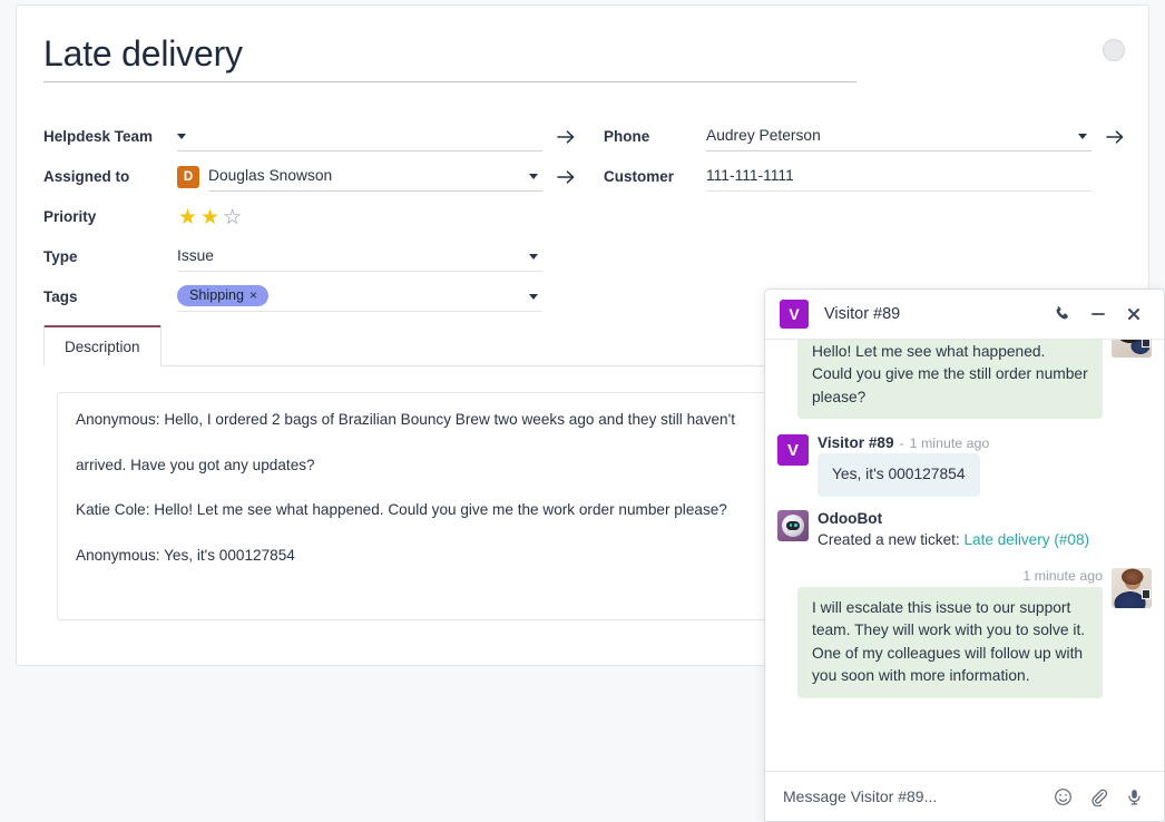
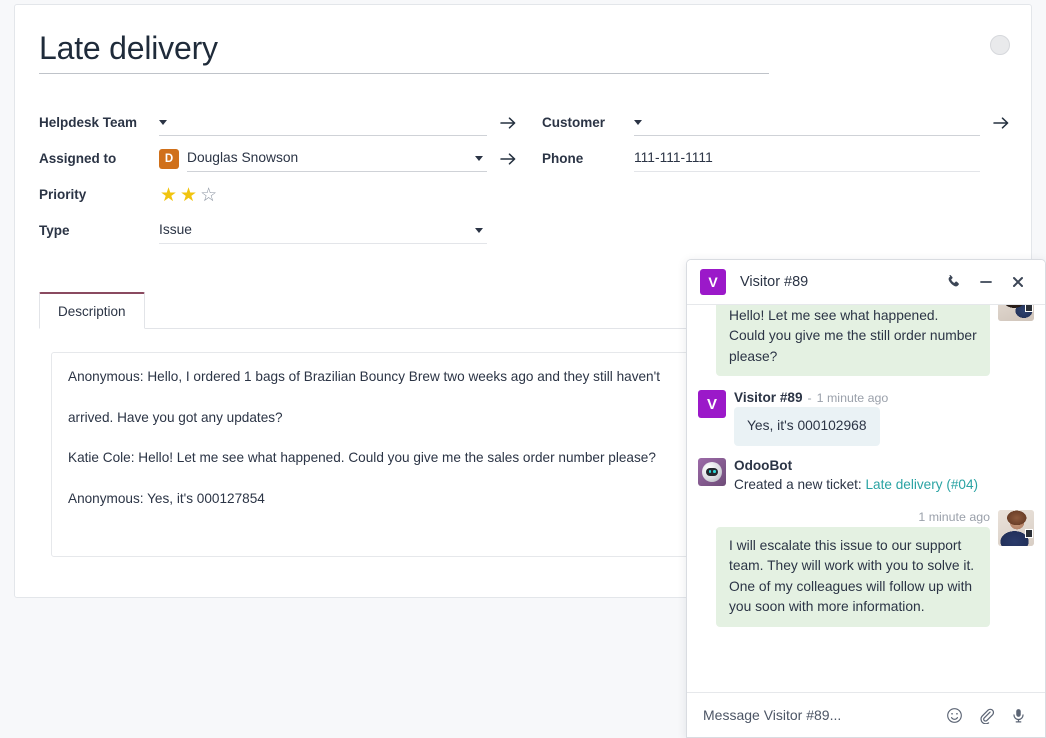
  Late delivery
  Helpdesk Team
  Assigned to
  D
  Douglas Snowson
  Priority
  ★
  ★
  ☆
  Type
  Issue
- Tags
- Shipping
- ×
- Phone
+ Customer
- Audrey Peterson
- Customer
+ Phone
  111-111-1111
  Description
- Anonymous: Hello, I ordered 2 bags of Brazilian Bouncy Brew two weeks ago and they still haven't
+ Anonymous: Hello, I ordered 1 bags of Brazilian Bouncy Brew two weeks ago and they still haven't
  arrived. Have you got any updates?
- Katie Cole: Hello! Let me see what happened. Could you give me the work order number please?
+ Katie Cole: Hello! Let me see what happened. Could you give me the sales order number please?
  Anonymous: Yes, it's 000127854
  V
  Visitor #89
  Hello! Let me see what happened. Could you give me the still order number please?
  V
  Visitor #89
  -
  1 minute ago
- Yes, it's 000127854
+ Yes, it's 000102968
  OdooBot
- Created a new ticket: Late delivery (#08)
+ Created a new ticket: Late delivery (#04)
  1 minute ago
  I will escalate this issue to our support team. They will work with you to solve it. One of my colleagues will follow up with you soon with more information.
  Message Visitor #89...
